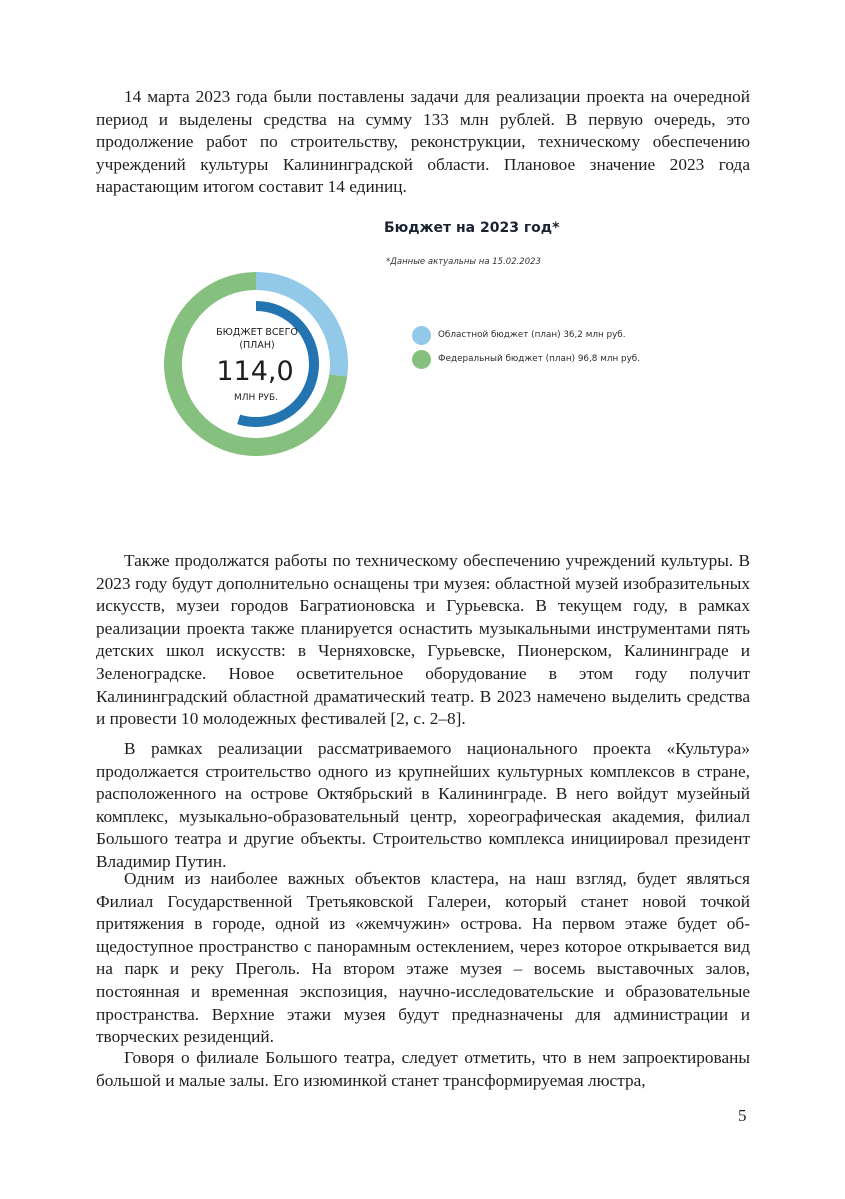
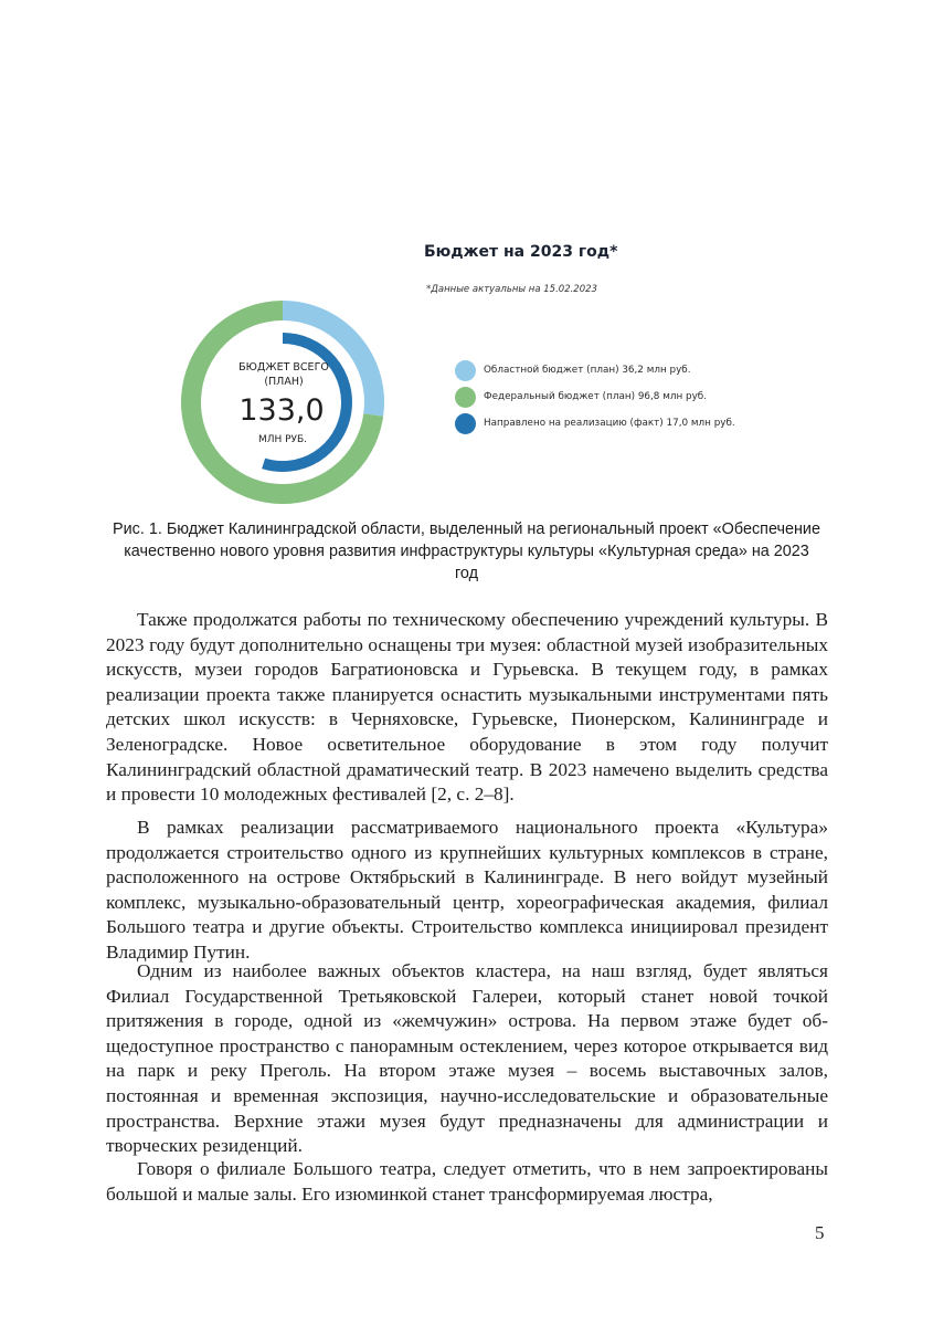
- 14 марта 2023 года были поставлены задачи для реализации проекта на очеред­ной период и выделены средства на сумму 133 млн рублей. В первую очередь, это продолжение работ по строительству, реконструкции, техническому обеспечению учреждений культуры Калининградской области. Плановое значение 2023 года нарастающим итогом составит 14 единиц.
  Бюджет на 2023 год*
  *Данные актуальны на 15.02.2023
  БЮДЖЕТ ВСЕГО
  (ПЛАН)
- 114,0
+ 133,0
  МЛН РУБ.
  Областной бюджет (план) 36,2 млн руб.
  Федеральный бюджет (план) 96,8 млн руб.
+ Направлено на реализацию (факт) 17,0 млн руб.
+ Рис. 1. Бюджет Калининградской области, выделенный на региональный проект «Обес­печение качественно нового уровня развития инфраструктуры культуры «Культурная среда» на 2023 год
  Также продолжатся работы по техническому обеспечению учреждений куль­туры. В 2023 году будут дополнительно оснащены три музея: областной музей изобразительных искусств, музеи городов Багратионовска и Гурьевска. В текущем году, в рамках реализации проекта также планируется оснастить музыкальными инструментами пять детских школ искусств: в Черняховске, Гурьевске, Пионер­ском, Калининграде и Зеленоградске. Новое осветительное оборудование в этом году получит Калининградский областной драматический театр. В 2023 намечено выделить средства и провести 10 молодежных фестивалей [2, с. 2–8].
  В рамках реализации рассматриваемого национального проекта «Культура» продолжается строительство одного из крупнейших культурных комплексов в стране, расположенного на острове Октябрьский в Калининграде. В него войдут музейный комплекс, музыкально-образовательный центр, хореографическая ака­демия, филиал Большого театра и другие объекты. Строительство комплекса ини­циировал президент Владимир Путин.
  Одним из наиболее важных объектов кластера, на наш взгляд, будет являться Филиал Государственной Третьяковской Галереи, который станет новой точкой притяжения в городе, одной из «жемчужин» острова. На первом этаже будет об­щедоступное пространство с панорамным остеклением, через которое открывается вид на парк и реку Преголь. На втором этаже музея – восемь выставочных залов, постоянная и временная экспозиция, научно-исследовательские и образовательные пространства. Верхние этажи музея будут предназначены для администрации и творческих резиденций.
  Говоря о филиале Большого театра, следует отметить, что в нем запроектиро­ваны большой и малые залы. Его изюминкой станет трансформируемая люстра,
  5
